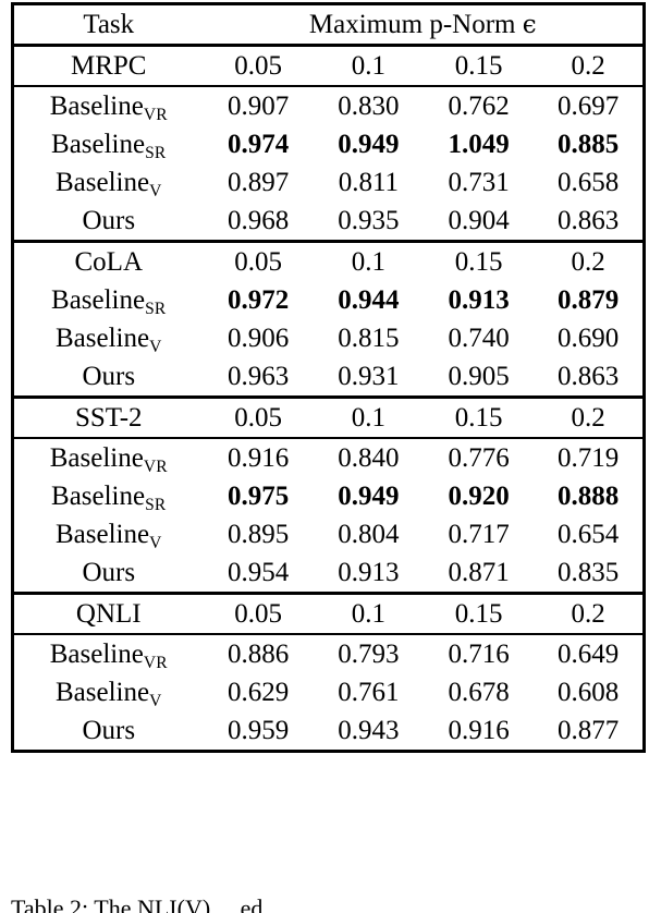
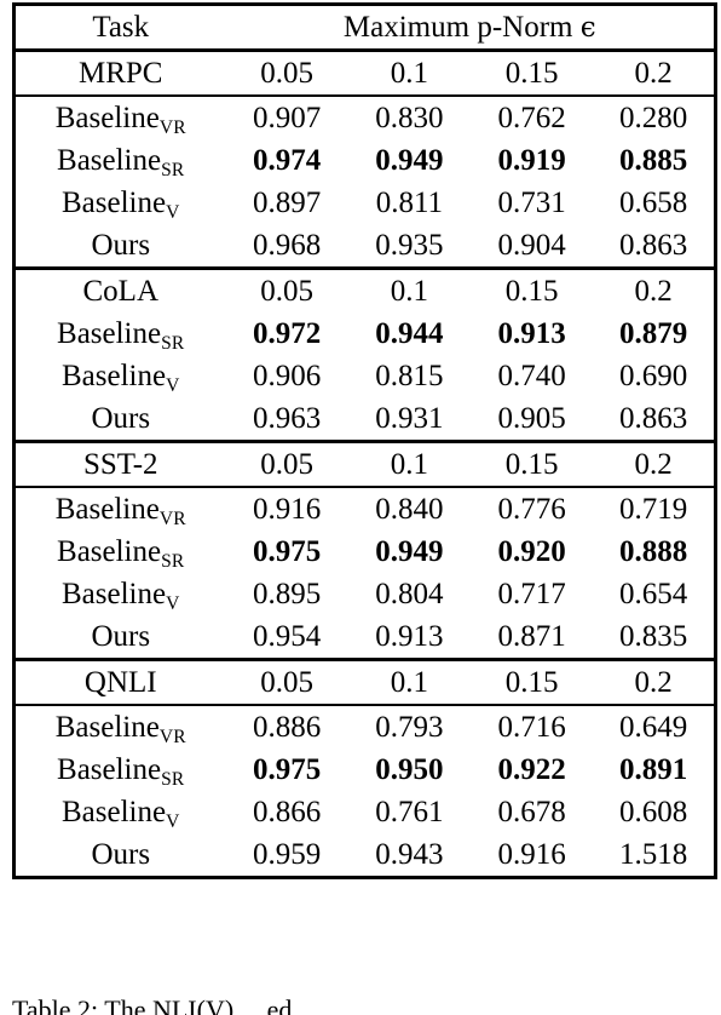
  Task	Maximum p-Norm ϵ
  MRPC	0.05	0.1	0.15	0.2
- BaselineVR	0.907	0.830	0.762	0.697
+ BaselineVR	0.907	0.830	0.762	0.280
- BaselineSR	0.974	0.949	1.049	0.885
+ BaselineSR	0.974	0.949	0.919	0.885
  BaselineV	0.897	0.811	0.731	0.658
  Ours	0.968	0.935	0.904	0.863
  CoLA	0.05	0.1	0.15	0.2
  BaselineSR	0.972	0.944	0.913	0.879
  BaselineV	0.906	0.815	0.740	0.690
  Ours	0.963	0.931	0.905	0.863
  SST-2	0.05	0.1	0.15	0.2
  BaselineVR	0.916	0.840	0.776	0.719
  BaselineSR	0.975	0.949	0.920	0.888
  BaselineV	0.895	0.804	0.717	0.654
  Ours	0.954	0.913	0.871	0.835
  QNLI	0.05	0.1	0.15	0.2
  BaselineVR	0.886	0.793	0.716	0.649
+ BaselineSR	0.975	0.950	0.922	0.891
- BaselineV	0.629	0.761	0.678	0.608
+ BaselineV	0.866	0.761	0.678	0.608
- Ours	0.959	0.943	0.916	0.877
+ Ours	0.959	0.943	0.916	1.518
  Table 2: The NLI(V) ... ed
